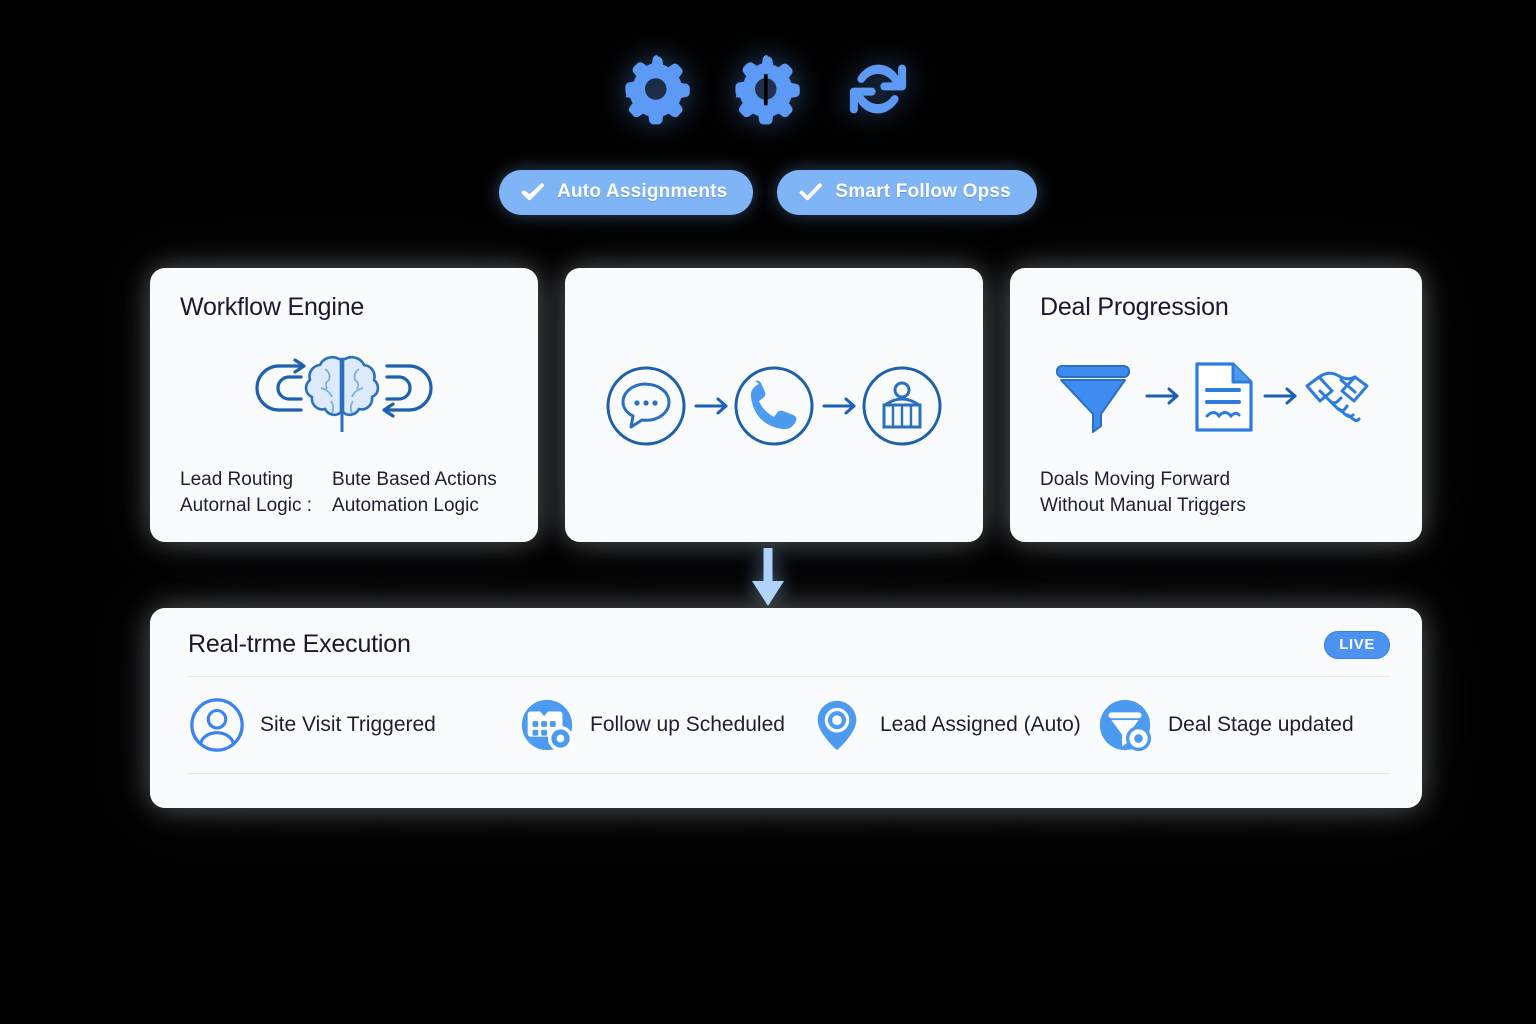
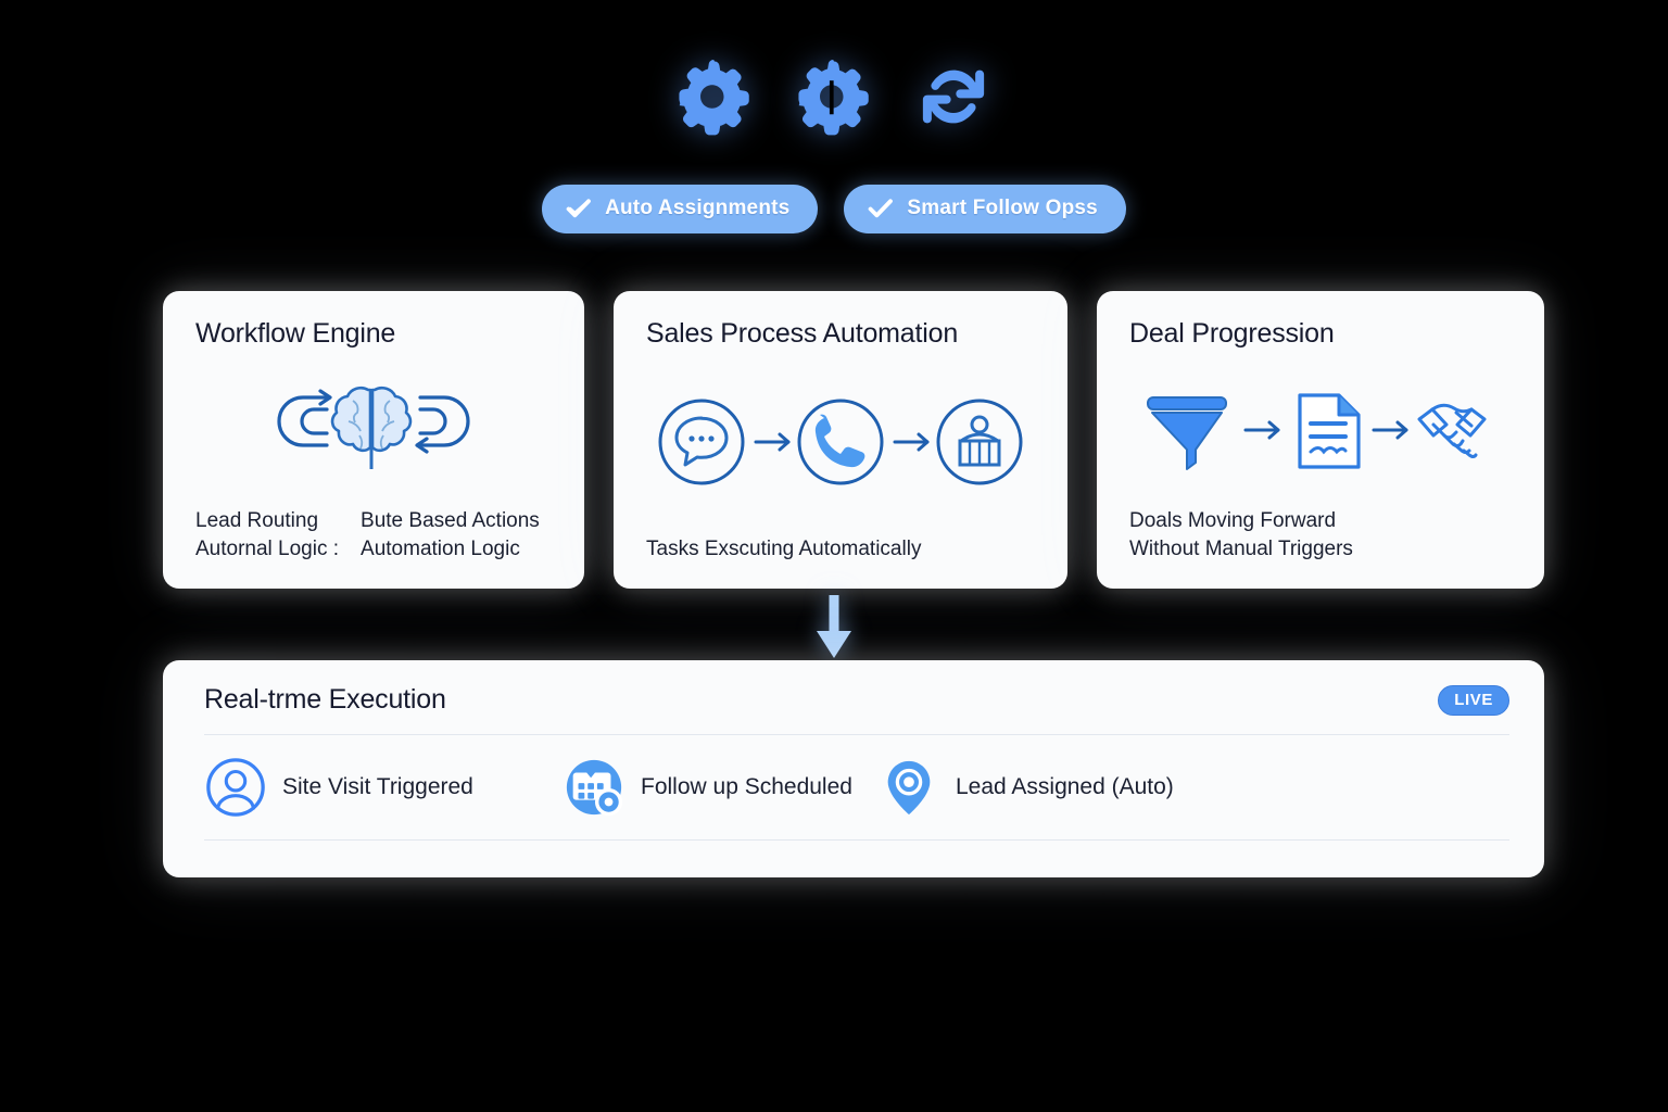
  Auto Assignments
  Smart Follow Opss
  Workflow Engine
  Lead Routing
  Autornal Logic :
  Bute Based Actions
  Automation Logic
+ Sales Process Automation
+ Tasks Exscuting Automatically
  Deal Progression
  Doals Moving Forward
  Without Manual Triggers
  Real-trme Execution
  LIVE
  Site Visit Triggered
  Follow up Scheduled
  Lead Assigned (Auto)
- Deal Stage updated
